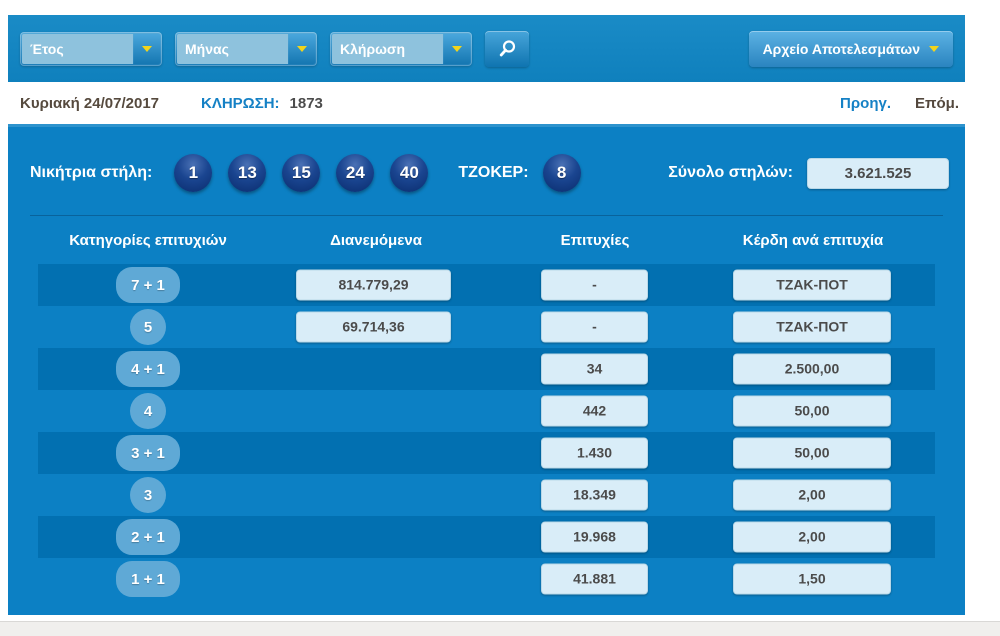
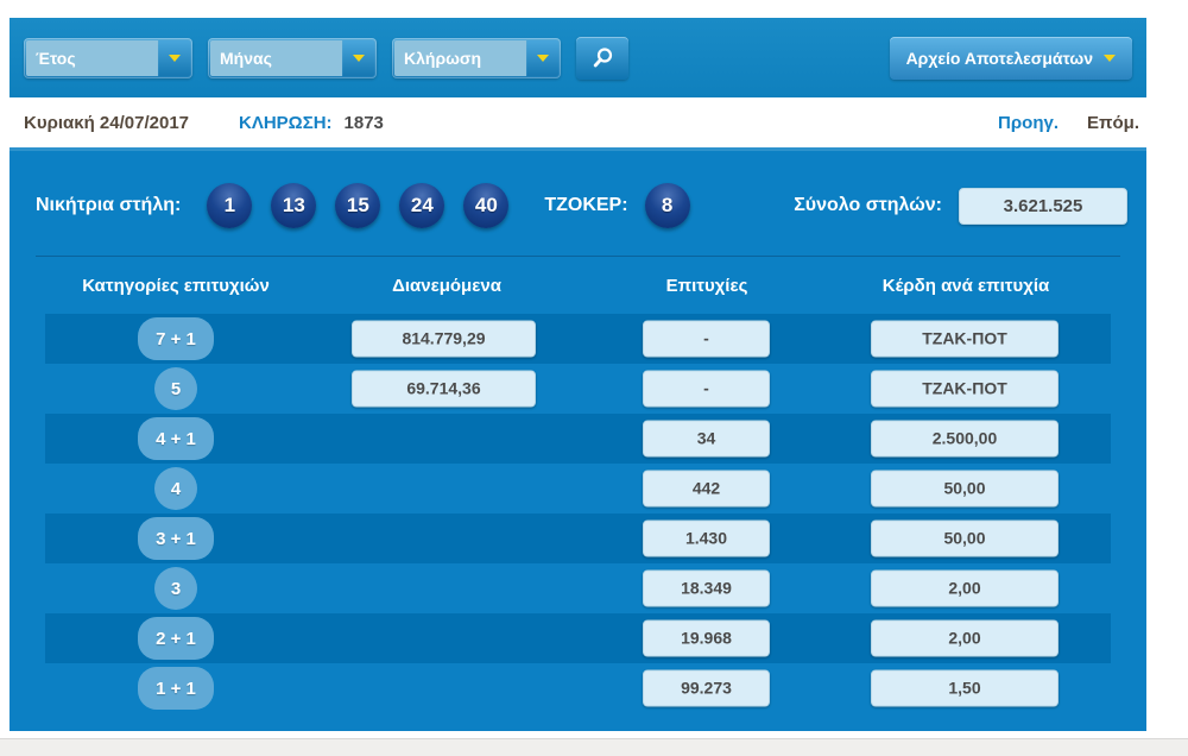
  Έτος
  Μήνας
  Κλήρωση
  Αρχείο Αποτελεσμάτων
  Κυριακή 24/07/2017
  ΚΛΗΡΩΣΗ:
  1873
  Προηγ.
  Επόμ.
  Νικήτρια στήλη:
  1
  13
  15
  24
  40
  ΤΖΟΚΕΡ:
  8
  Σύνολο στηλών:
  3.621.525
  Κατηγορίες επιτυχιών
  Διανεμόμενα
  Επιτυχίες
  Κέρδη ανά επιτυχία
  7 + 1
  814.779,29
  -
  ΤΖΑΚ-ΠΟΤ
  5
  69.714,36
  -
  ΤΖΑΚ-ΠΟΤ
  4 + 1
  34
  2.500,00
  4
  442
  50,00
  3 + 1
  1.430
  50,00
  3
  18.349
  2,00
  2 + 1
  19.968
  2,00
  1 + 1
- 41.881
+ 99.273
  1,50
